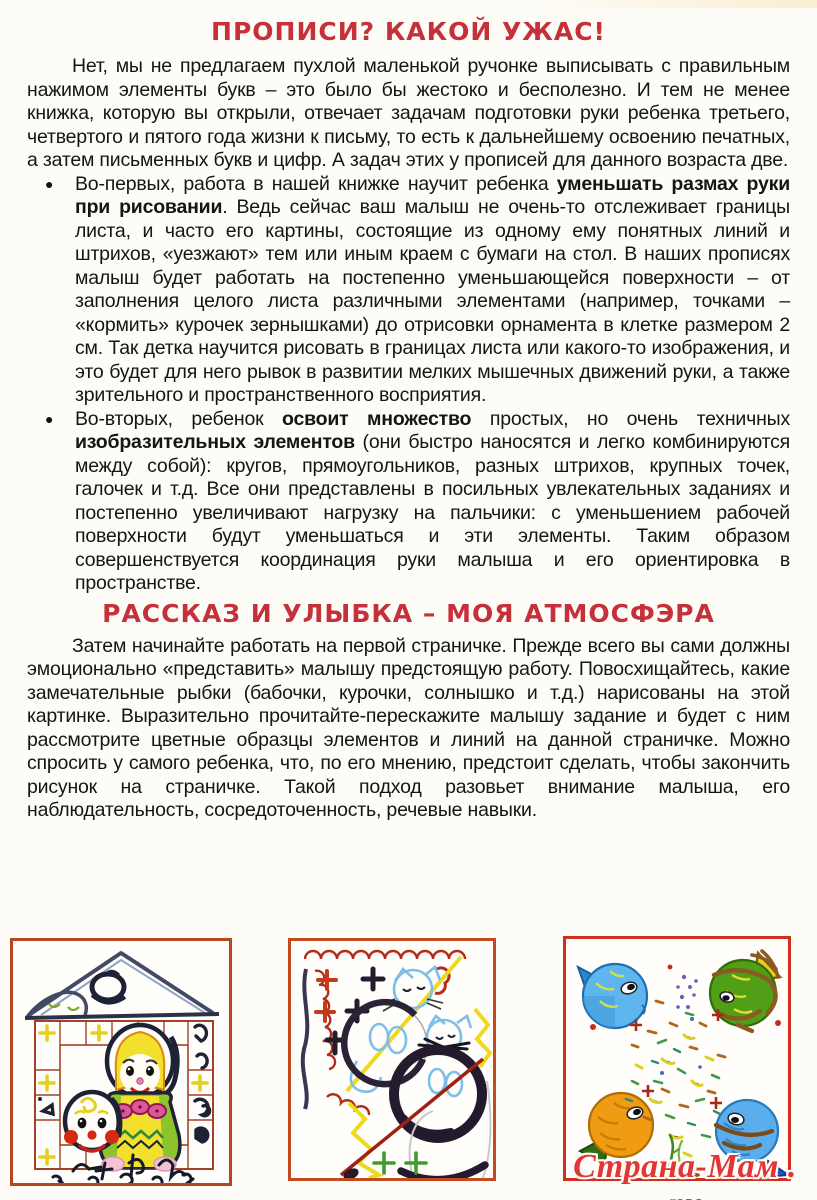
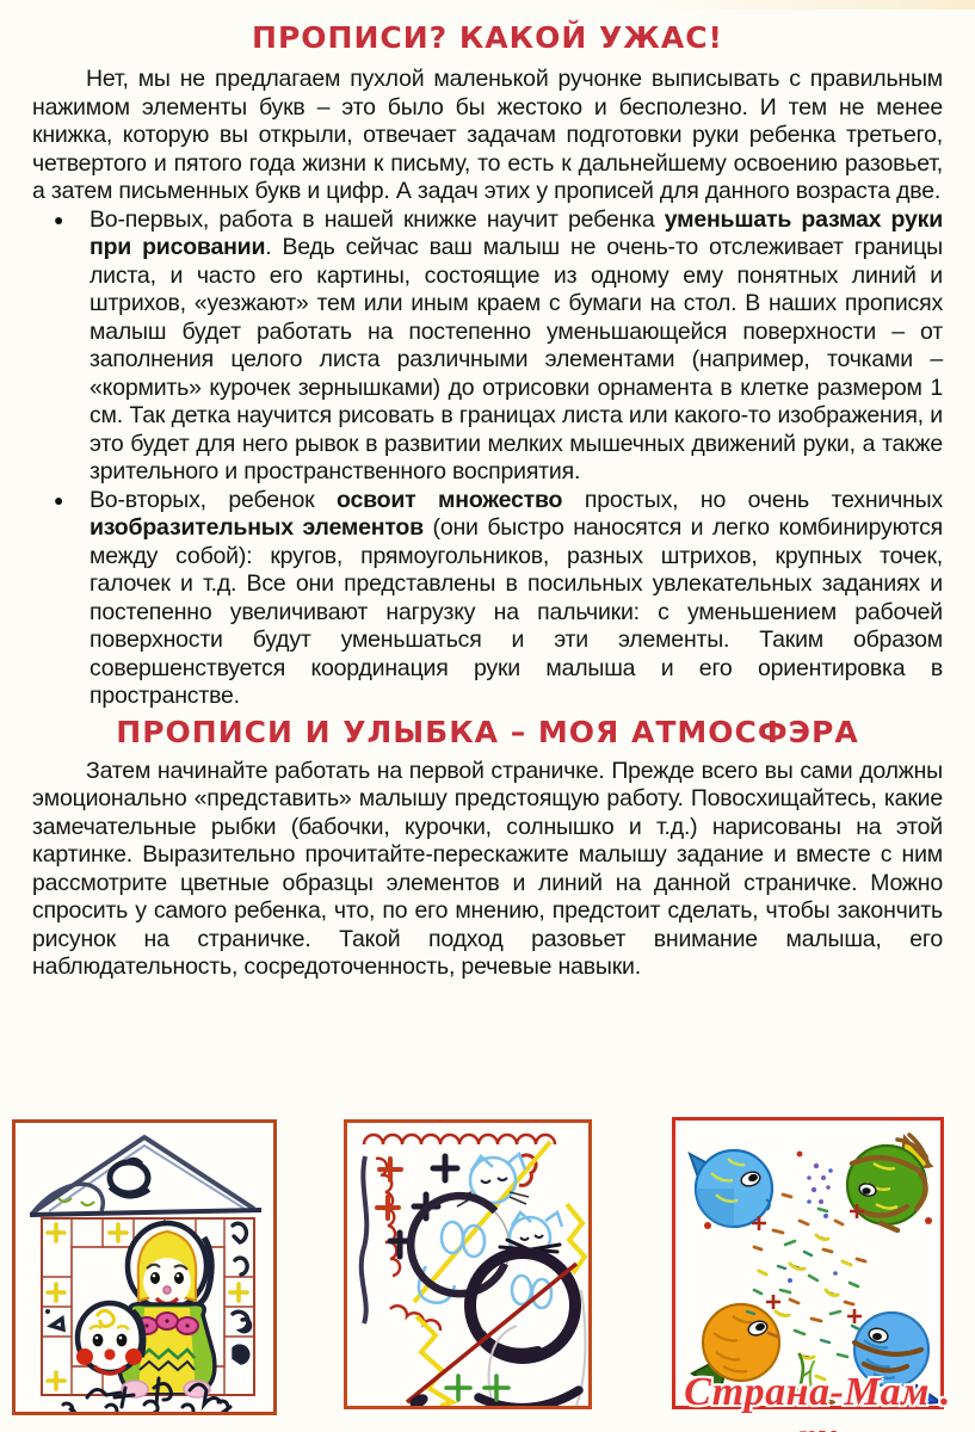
  ПРОПИСИ? КАКОЙ УЖАС!
- Нет, мы не предлагаем пухлой маленькой ручонке выписывать с правильным нажимом элементы букв – это было бы жестоко и бесполезно. И тем не менее книжка, которую вы открыли, отвечает задачам подготовки руки ребенка третьего, четвертого и пятого года жизни к письму, то есть к дальнейшему освоению печатных, а затем письменных букв и цифр. А задач этих у прописей для данного возраста две.
+ Нет, мы не предлагаем пухлой маленькой ручонке выписывать с правильным нажимом элементы букв – это было бы жестоко и бесполезно. И тем не менее книжка, которую вы открыли, отвечает задачам подготовки руки ребенка третьего, четвертого и пятого года жизни к письму, то есть к дальнейшему освоению разовьет, а затем письменных букв и цифр. А задач этих у прописей для данного возраста две.
  ●
- Во-первых, работа в нашей книжке научит ребенка уменьшать размах руки при рисовании. Ведь сейчас ваш малыш не очень-то отслеживает границы листа, и часто его картины, состоящие из одному ему понятных линий и штрихов, «уезжают» тем или иным краем с бумаги на стол. В наших прописях малыш будет работать на постепенно уменьшающейся поверхности – от заполнения целого листа различными элементами (например, точками – «кормить» курочек зернышками) до отрисовки орнамента в клетке размером 2 см. Так детка научится рисовать в границах листа или какого-то изображения, и это будет для него рывок в развитии мелких мышечных движений руки, а также зрительного и пространственного восприятия.
+ Во-первых, работа в нашей книжке научит ребенка уменьшать размах руки при рисовании. Ведь сейчас ваш малыш не очень-то отслеживает границы листа, и часто его картины, состоящие из одному ему понятных линий и штрихов, «уезжают» тем или иным краем с бумаги на стол. В наших прописях малыш будет работать на постепенно уменьшающейся поверхности – от заполнения целого листа различными элементами (например, точками – «кормить» курочек зернышками) до отрисовки орнамента в клетке размером 1 см. Так детка научится рисовать в границах листа или какого-то изображения, и это будет для него рывок в развитии мелких мышечных движений руки, а также зрительного и пространственного восприятия.
  ●
  Во-вторых, ребенок освоит множество простых, но очень техничных изобразительных элементов (они быстро наносятся и легко комбинируются между собой): кругов, прямоугольников, разных штрихов, крупных точек, галочек и т.д. Все они представлены в посильных увлекательных заданиях и постепенно увеличивают нагрузку на пальчики: с уменьшением рабочей поверхности будут уменьшаться и эти элементы. Таким образом совершенствуется координация руки малыша и его ориентировка в пространстве.
- РАССКАЗ И УЛЫБКА – МОЯ АТМОСФЭРА
+ ПРОПИСИ И УЛЫБКА – МОЯ АТМОСФЭРА
- Затем начинайте работать на первой страничке. Прежде всего вы сами должны эмоционально «представить» малышу предстоящую работу. Повосхищайтесь, какие замечательные рыбки (бабочки, курочки, солнышко и т.д.) нарисованы на этой картинке. Выразительно прочитайте-перескажите малышу задание и будет с ним рассмотрите цветные образцы элементов и линий на данной страничке. Можно спросить у самого ребенка, что, по его мнению, предстоит сделать, чтобы закончить рисунок на страничке. Такой подход разовьет внимание малыша, его наблюдательность, сосредоточенность, речевые навыки.
+ Затем начинайте работать на первой страничке. Прежде всего вы сами должны эмоционально «представить» малышу предстоящую работу. Повосхищайтесь, какие замечательные рыбки (бабочки, курочки, солнышко и т.д.) нарисованы на этой картинке. Выразительно прочитайте-перескажите малышу задание и вместе с ним рассмотрите цветные образцы элементов и линий на данной страничке. Можно спросить у самого ребенка, что, по его мнению, предстоит сделать, чтобы закончить рисунок на страничке. Такой подход разовьет внимание малыша, его наблюдательность, сосредоточенность, речевые навыки.
  Страна-Мам .
